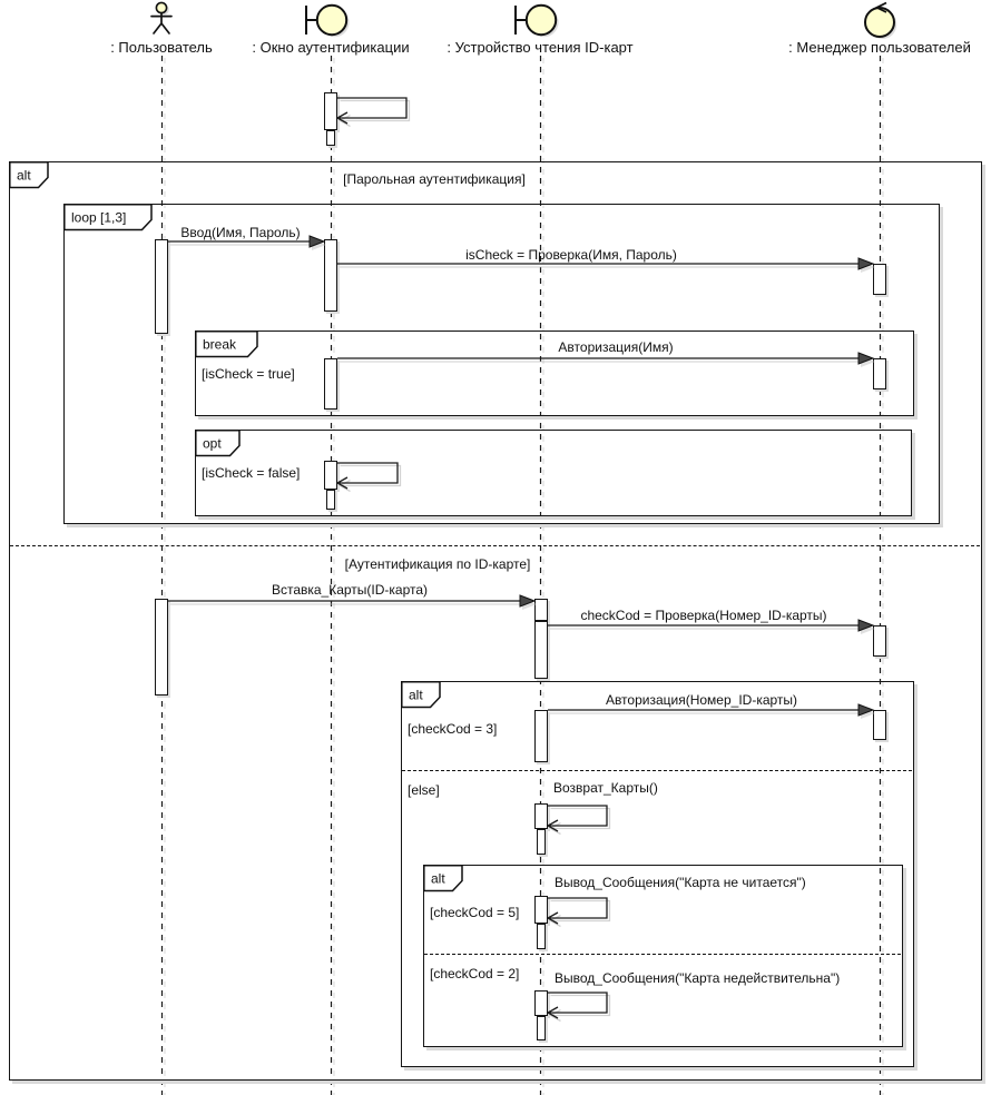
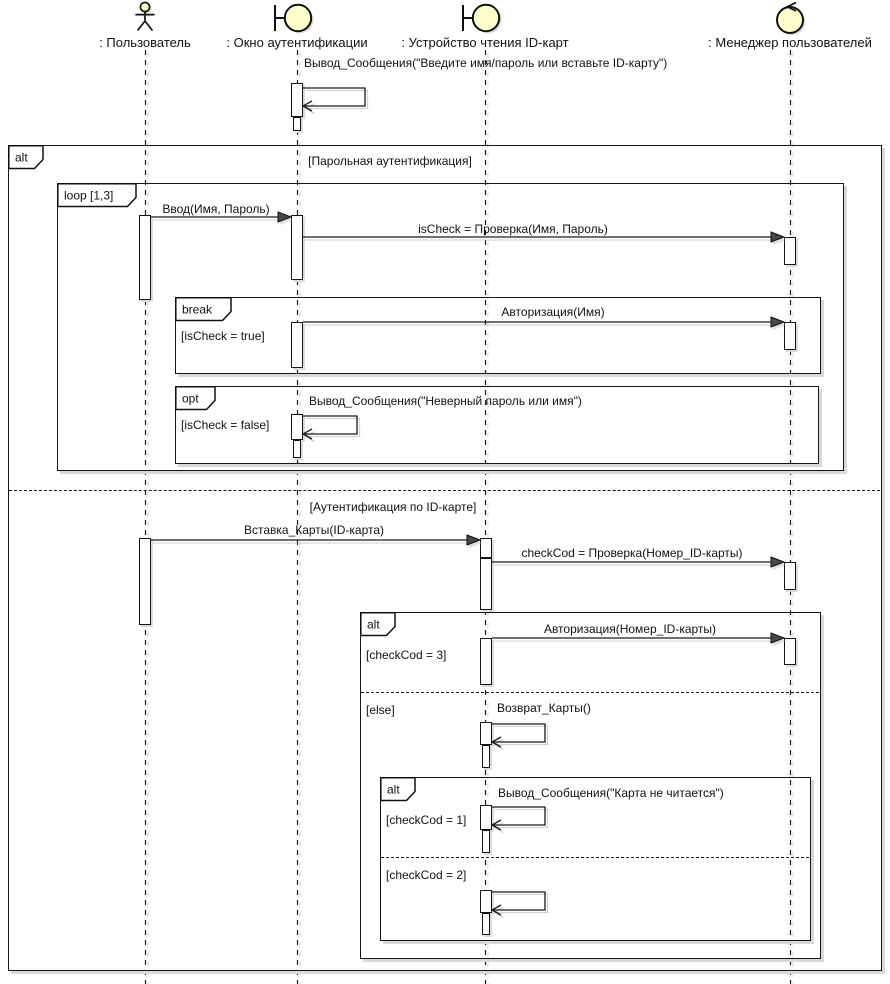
  : Пользователь
  : Окно аутентификации
  : Устройство чтения ID-карт
  : Менеджер пользователей
  alt
  loop [1,3]
  break
  opt
  alt
  alt
  [Парольная аутентификация]
  [Аутентификация по ID-карте]
  [isCheck = true]
  [isCheck = false]
  [checkCod = 3]
  [else]
- [checkCod = 5]
+ [checkCod = 1]
  [checkCod = 2]
+ Вывод_Сообщения("Введите имя/пароль или вставьте ID-карту")
  Ввод(Имя, Пароль)
  isCheck = Проверка(Имя, Пароль)
  Авторизация(Имя)
+ Вывод_Сообщения("Неверный пароль или имя")
  Вставка_Карты(ID-карта)
  checkCod = Проверка(Номер_ID-карты)
  Авторизация(Номер_ID-карты)
  Возврат_Карты()
  Вывод_Сообщения("Карта не читается")
- Вывод_Сообщения("Карта недействительна")
